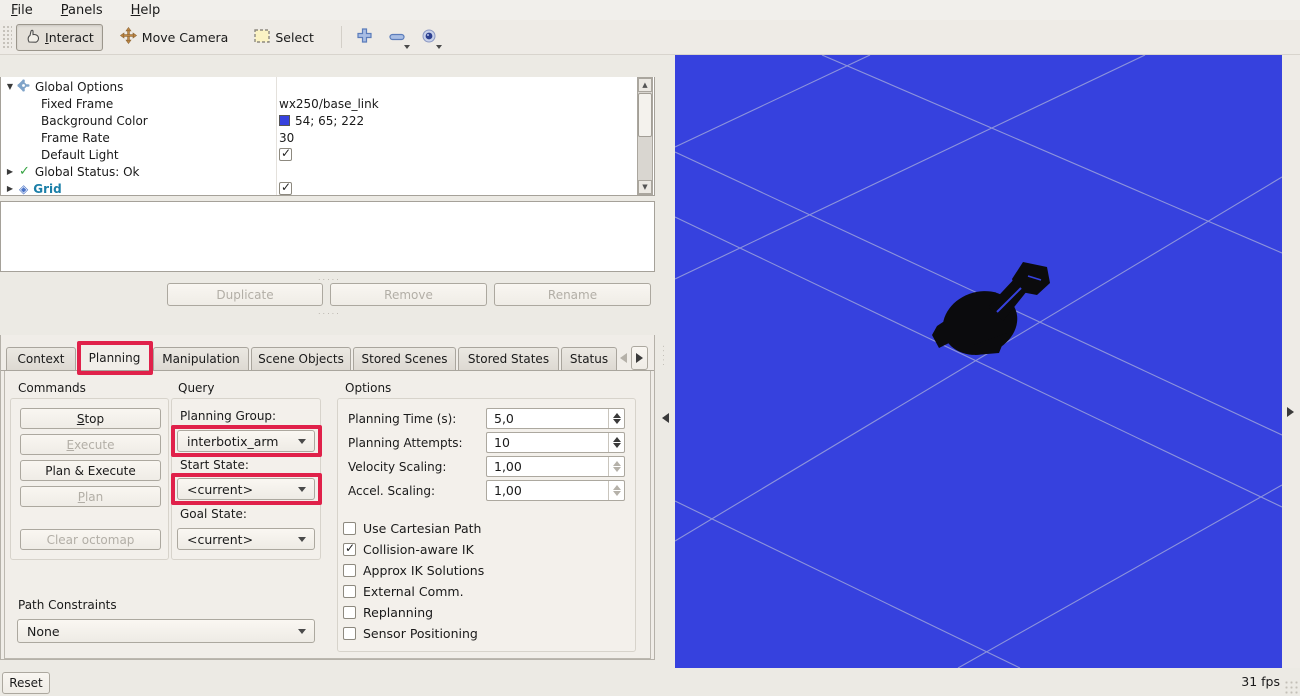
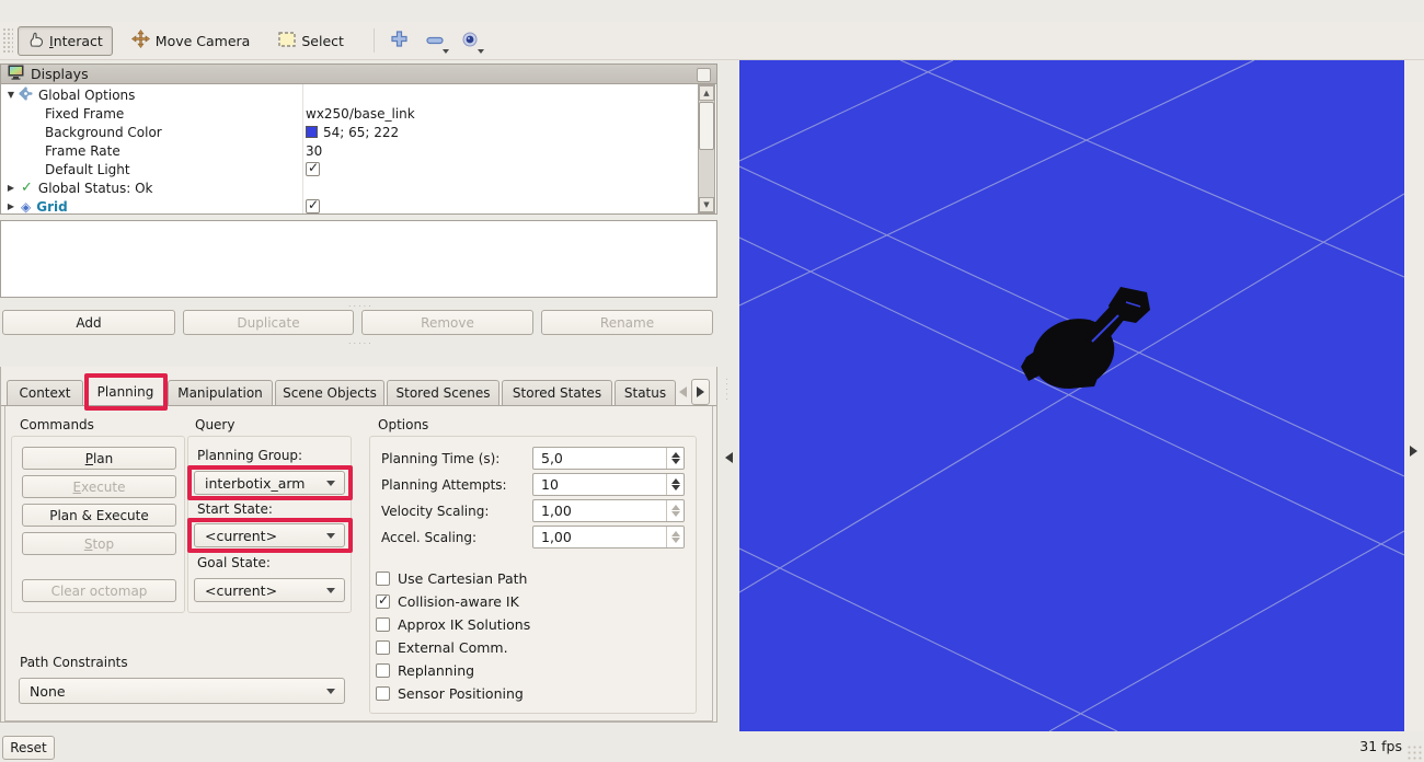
- File
- Panels
- Help
  Interact
  Move Camera
  Select
+ Displays
  ▼
  Global Options
  Fixed Frame
  wx250/base_link
  Background Color
  54; 65; 222
  Frame Rate
  30
  Default Light
  ▶
  ✓
  Global Status: Ok
  ▶
  ◈
  Grid
  ▲
  ▼
  .....
+ Add
  Duplicate
  Remove
  Rename
  .....
  Context
  Planning
  Manipulation
  Scene Objects
  Stored Scenes
  Stored States
  Status
  Commands
- Stop
+ Plan
  Execute
  Plan & Execute
- Plan
+ Stop
  Clear octomap
  Query
  Planning Group:
  interbotix_arm
  Start State:
  <current>
  Goal State:
  <current>
  Options
  Planning Time (s):
  5,0
  Planning Attempts:
  10
  Velocity Scaling:
  1,00
  Accel. Scaling:
  1,00
  Use Cartesian Path
  Collision-aware IK
  Approx IK Solutions
  External Comm.
  Replanning
  Sensor Positioning
  Path Constraints
  None
  Reset
  31 fps
